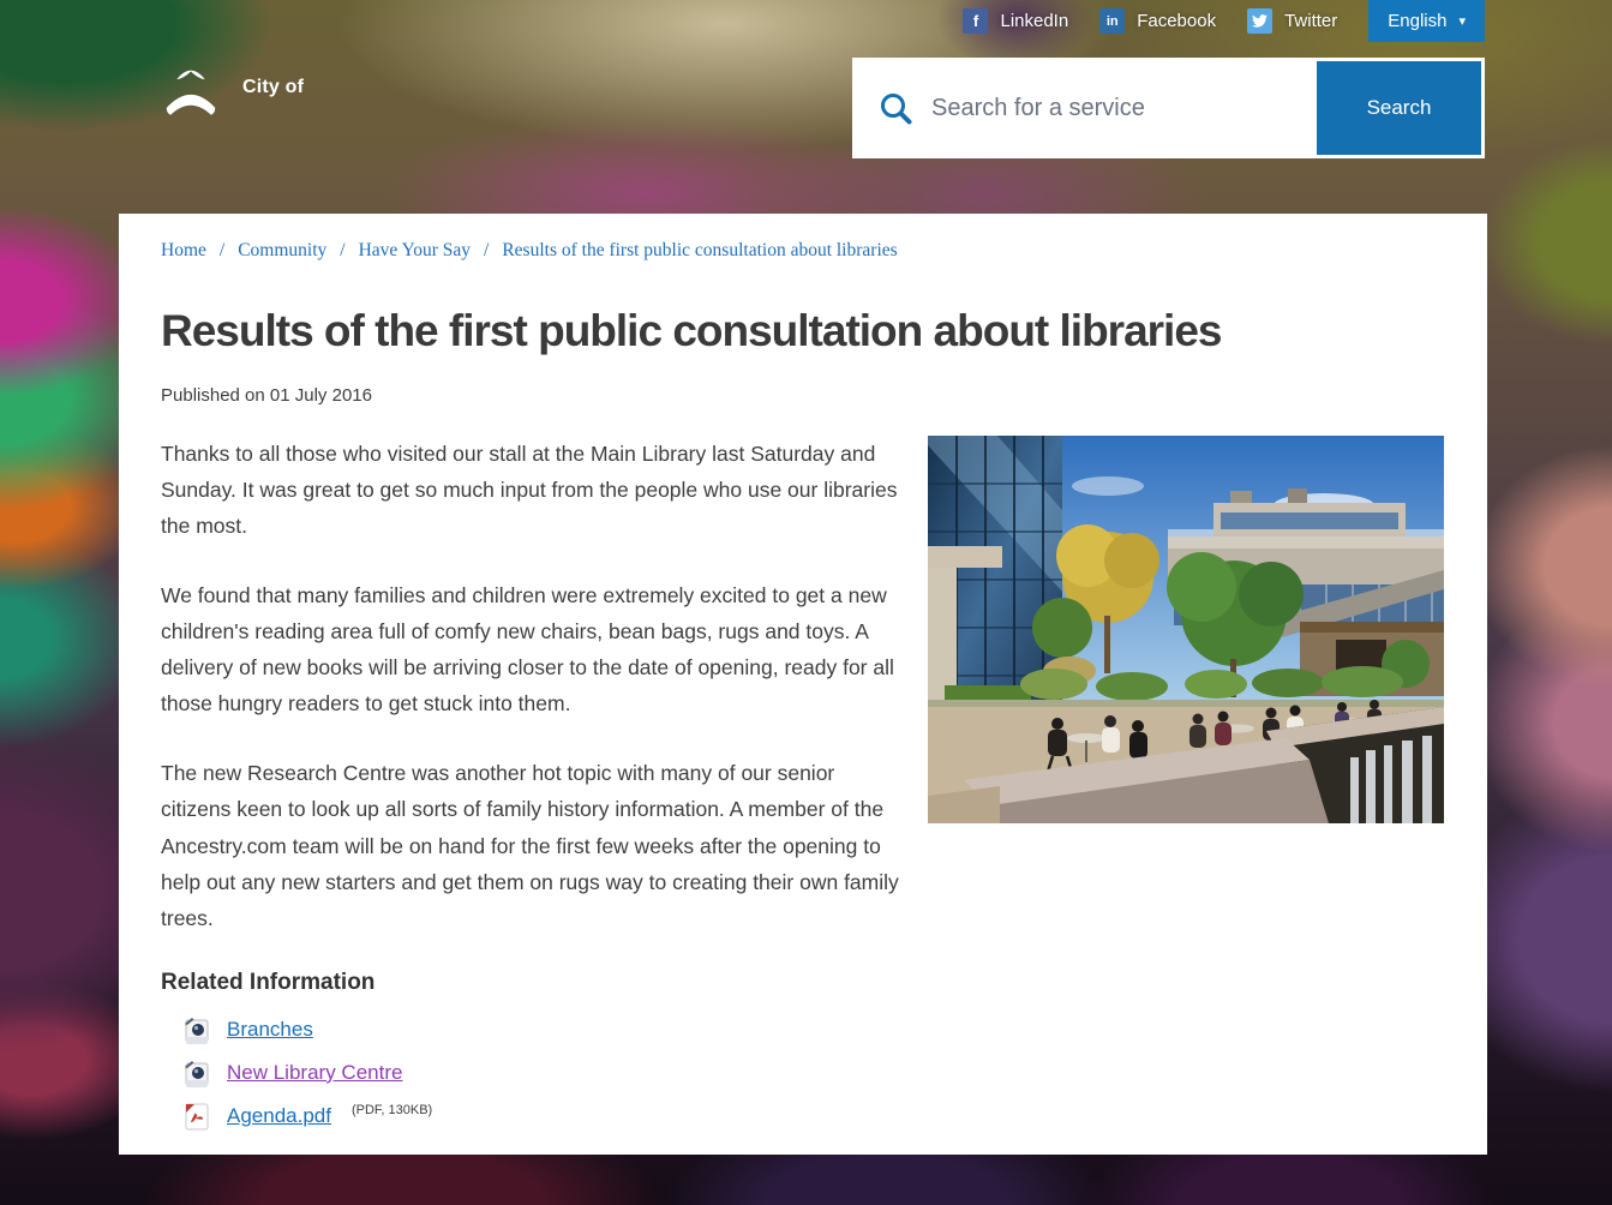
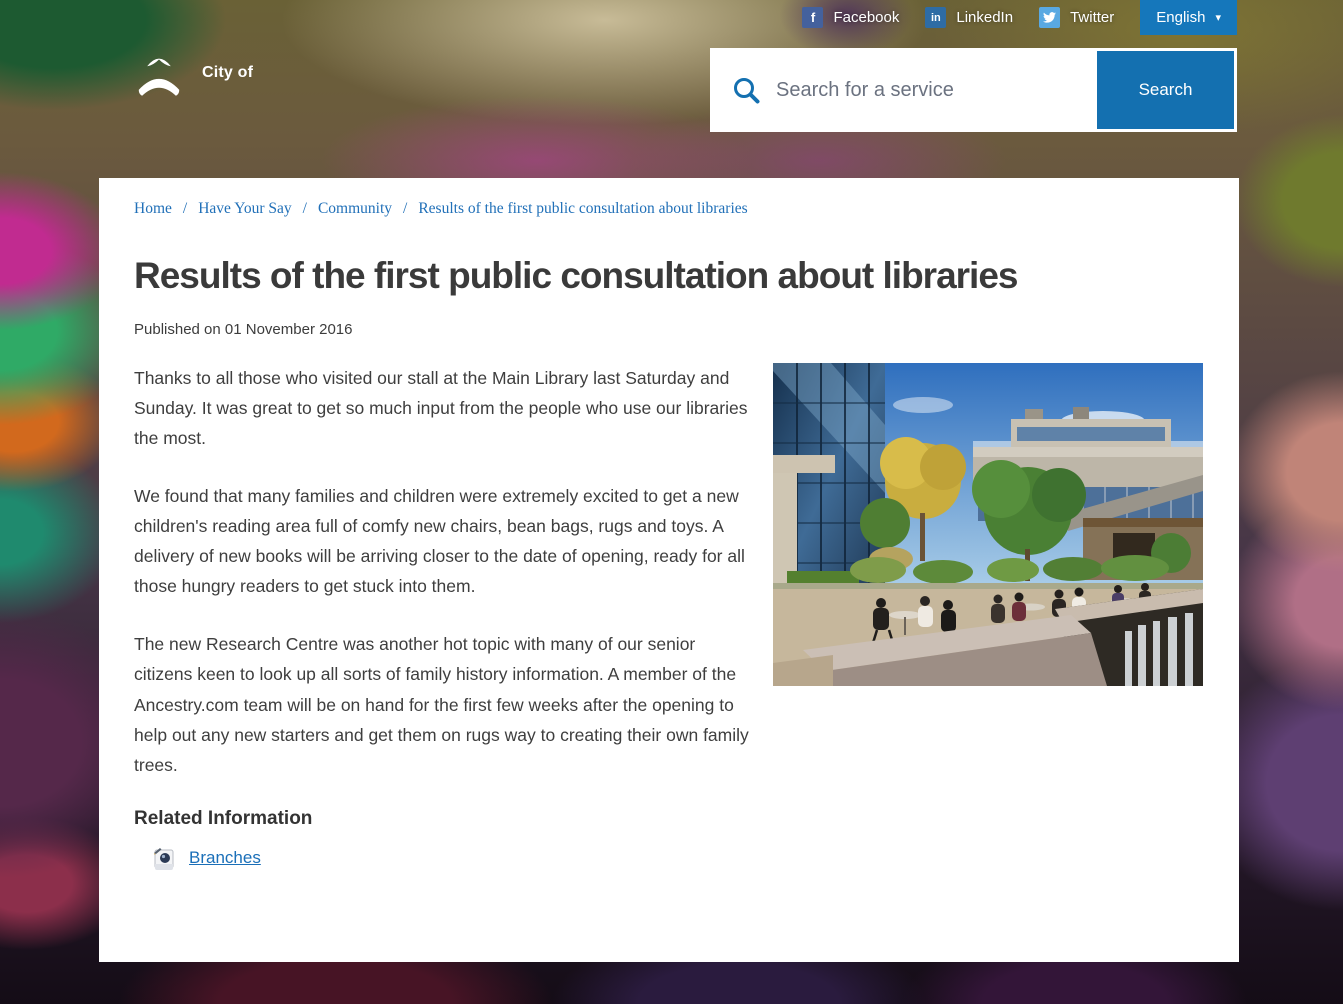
  f
- LinkedIn
+ Facebook
  in
- Facebook
+ LinkedIn
  Twitter
  English
  ▾
  City of
  Search for a service
  Search
  Home
  /
- Community
+ Have Your Say
  /
- Have Your Say
+ Community
  /
  Results of the first public consultation about libraries
  Results of the first public consultation about libraries
- Published on 01 July 2016
+ Published on 01 November 2016
  Thanks to all those who visited our stall at the Main Library last Saturday and Sunday. It was great to get so much input from the people who use our libraries the most.
  We found that many families and children were extremely excited to get a new children's reading area full of comfy new chairs, bean bags, rugs and toys. A delivery of new books will be arriving closer to the date of opening, ready for all those hungry readers to get stuck into them.
  The new Research Centre was another hot topic with many of our senior citizens keen to look up all sorts of family history information. A member of the Ancestry.com team will be on hand for the first few weeks after the opening to help out any new starters and get them on rugs way to creating their own family trees.
  Related Information
  Branches
- New Library Centre
- Agenda.pdf
- (PDF, 130KB)
